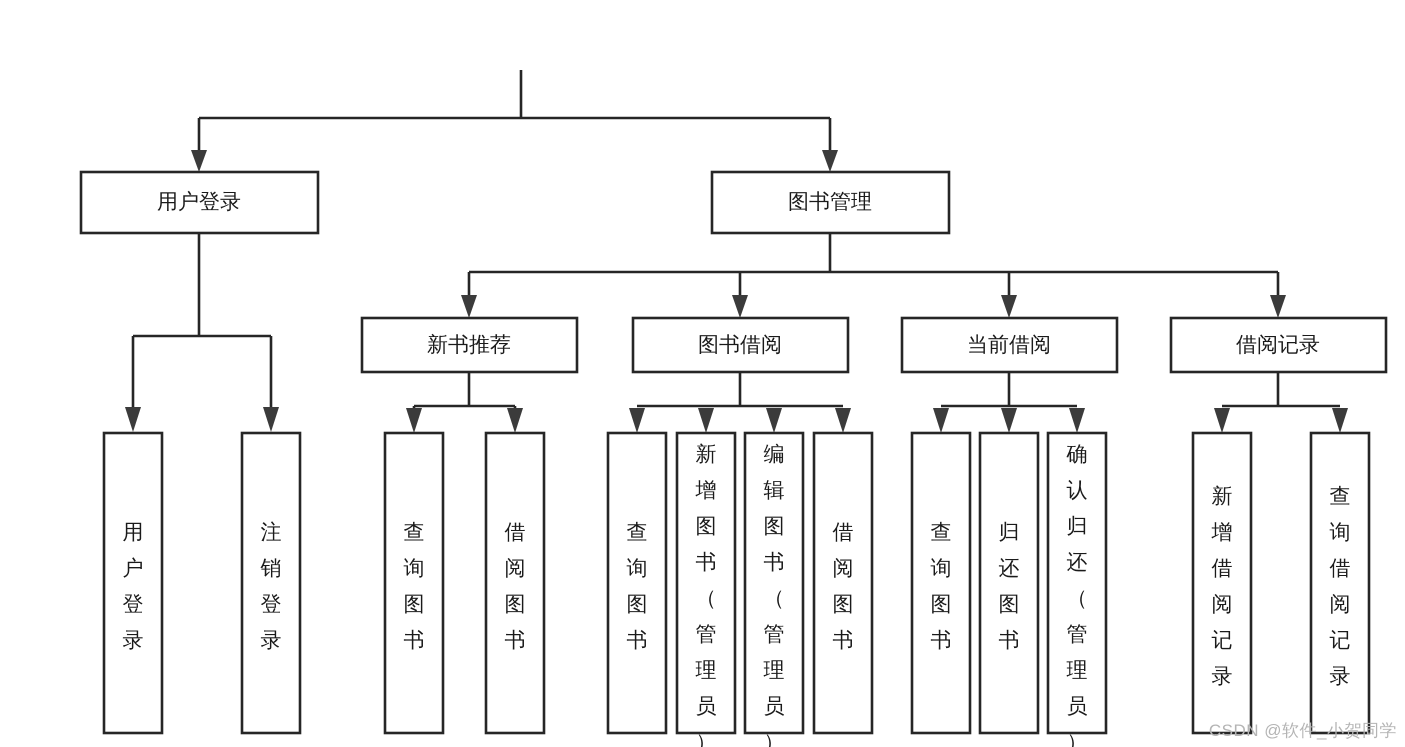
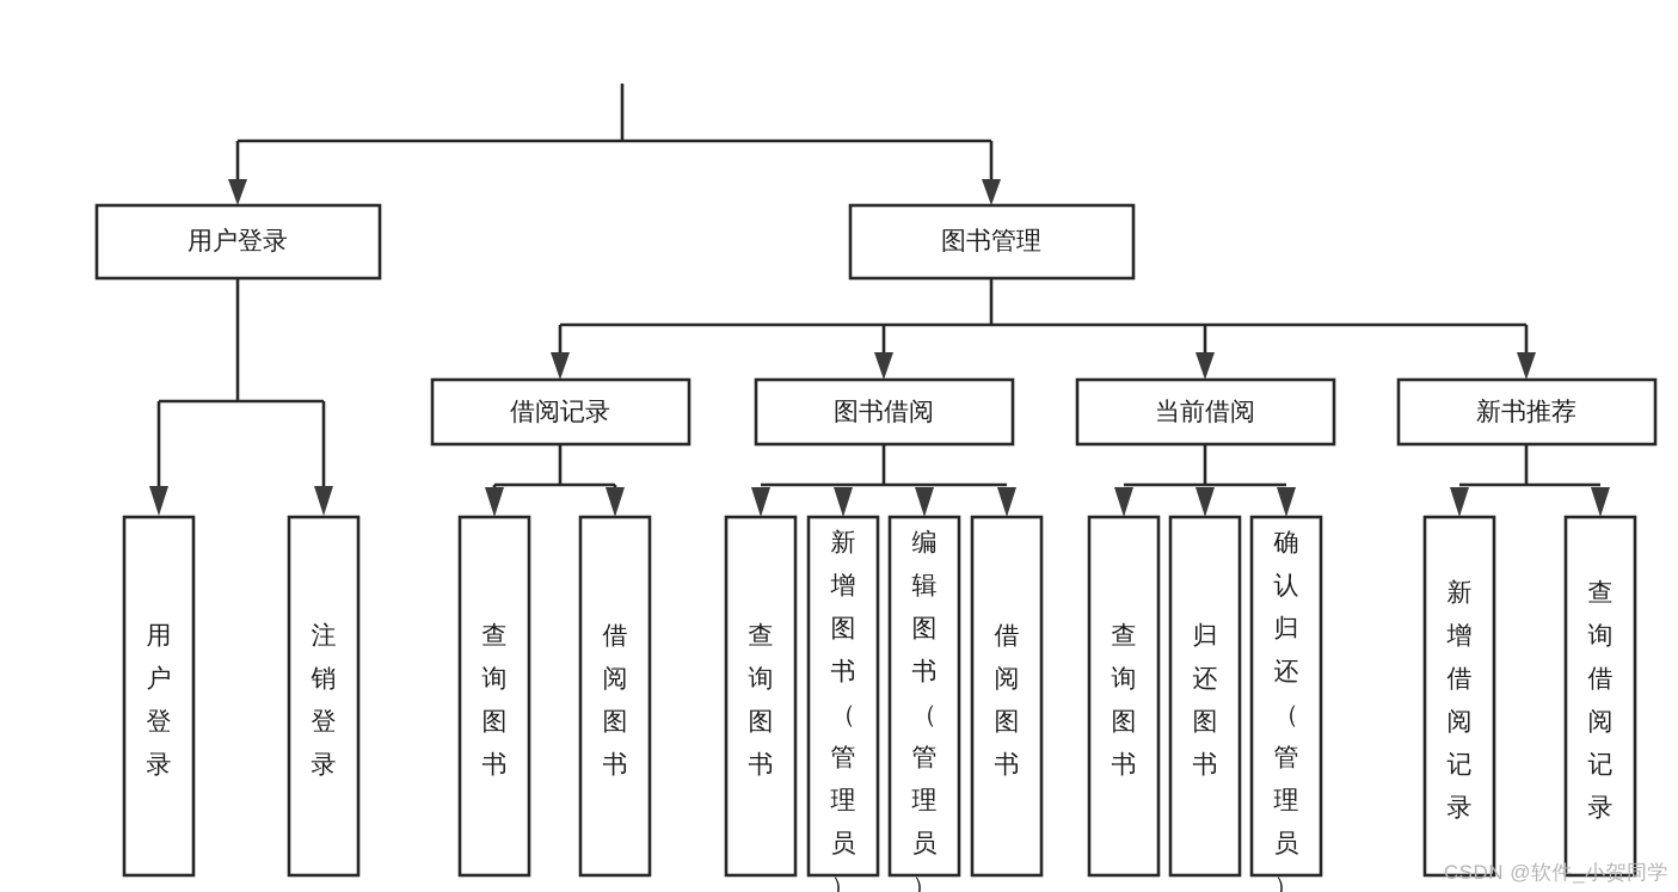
  用户登录
  图书管理
- 新书推荐
+ 借阅记录
  图书借阅
  当前借阅
- 借阅记录
+ 新书推荐
  用户登录
  注销登录
  查询图书
  借阅图书
  查询图书
  新增图书（管理员）
  编辑图书（管理员）
  借阅图书
  查询图书
  归还图书
  确认归还（管理员）
  新增借阅记录
  查询借阅记录
  CSDN @软件_小贺同学
